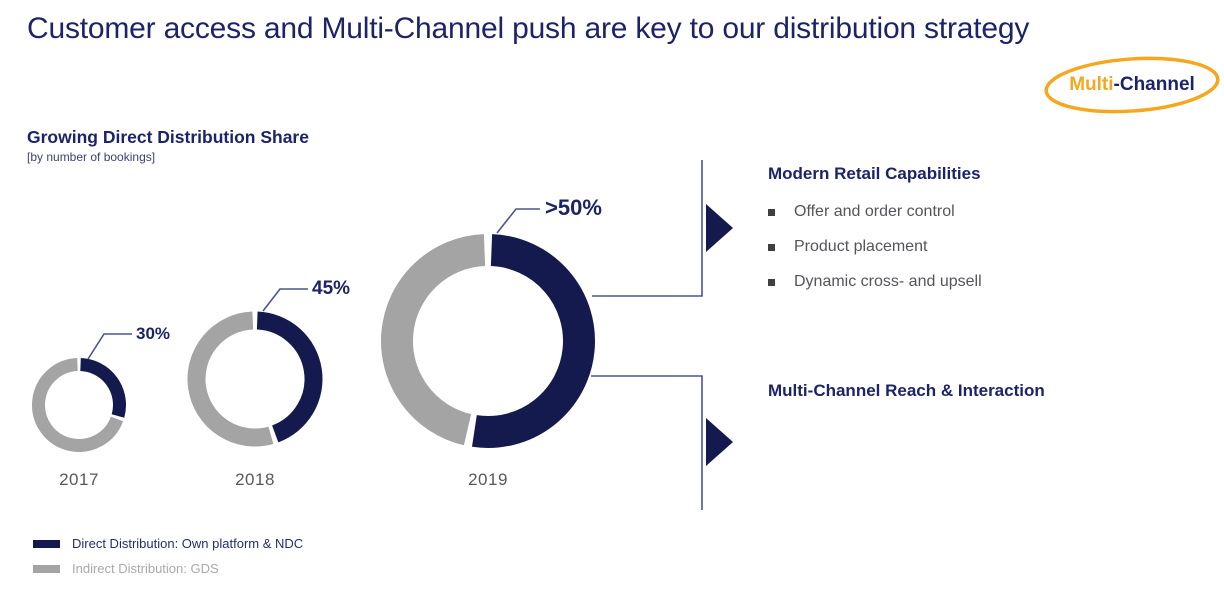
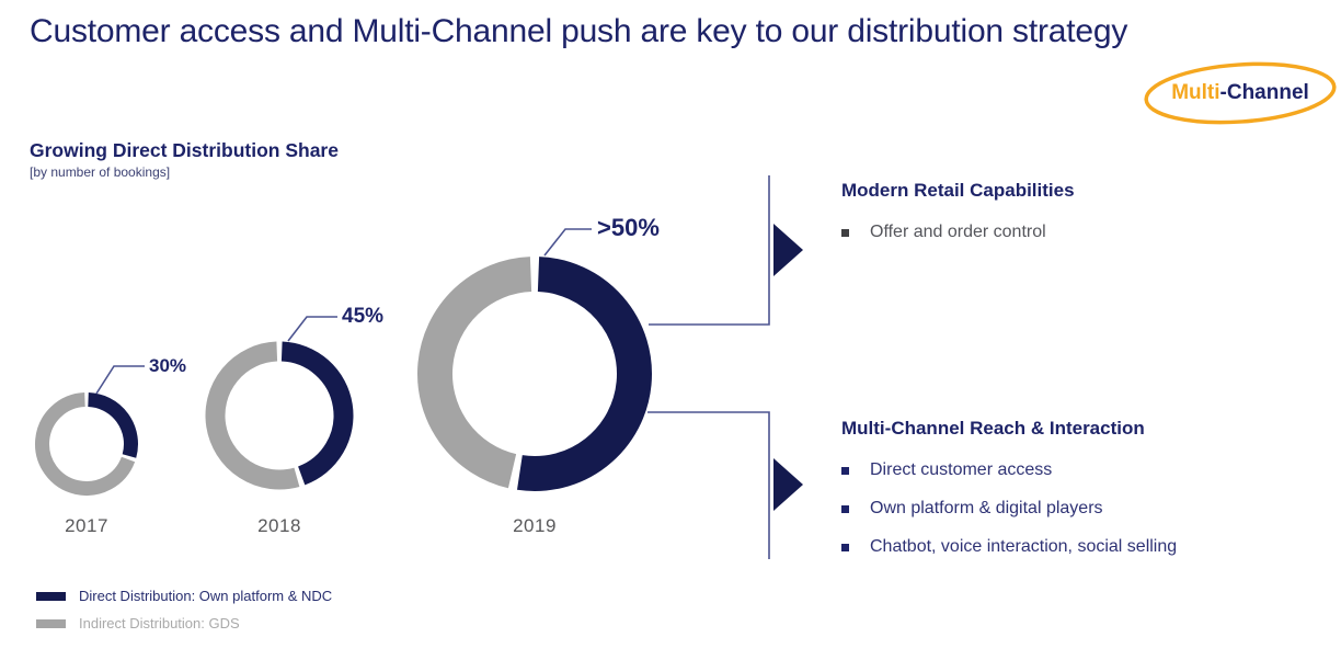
  Customer access and Multi-Channel push are key to our distribution strategy
  Multi
  -Channel
  Growing Direct Distribution Share
  [by number of bookings]
  30%
  45%
  >50%
  2017
  2018
  2019
  Modern Retail Capabilities
  Offer and order control
- Product placement
- Dynamic cross- and upsell
  Multi-Channel Reach & Interaction
+ Direct customer access
+ Own platform & digital players
+ Chatbot, voice interaction, social selling
  Direct Distribution: Own platform & NDC
  Indirect Distribution: GDS
